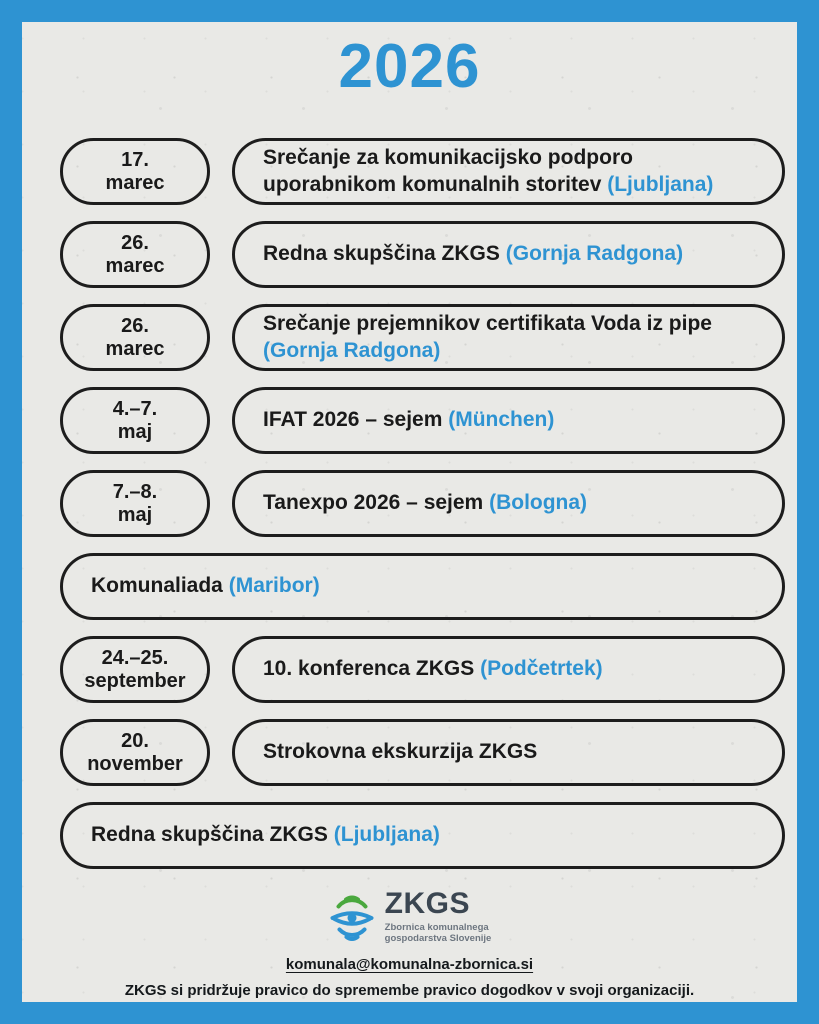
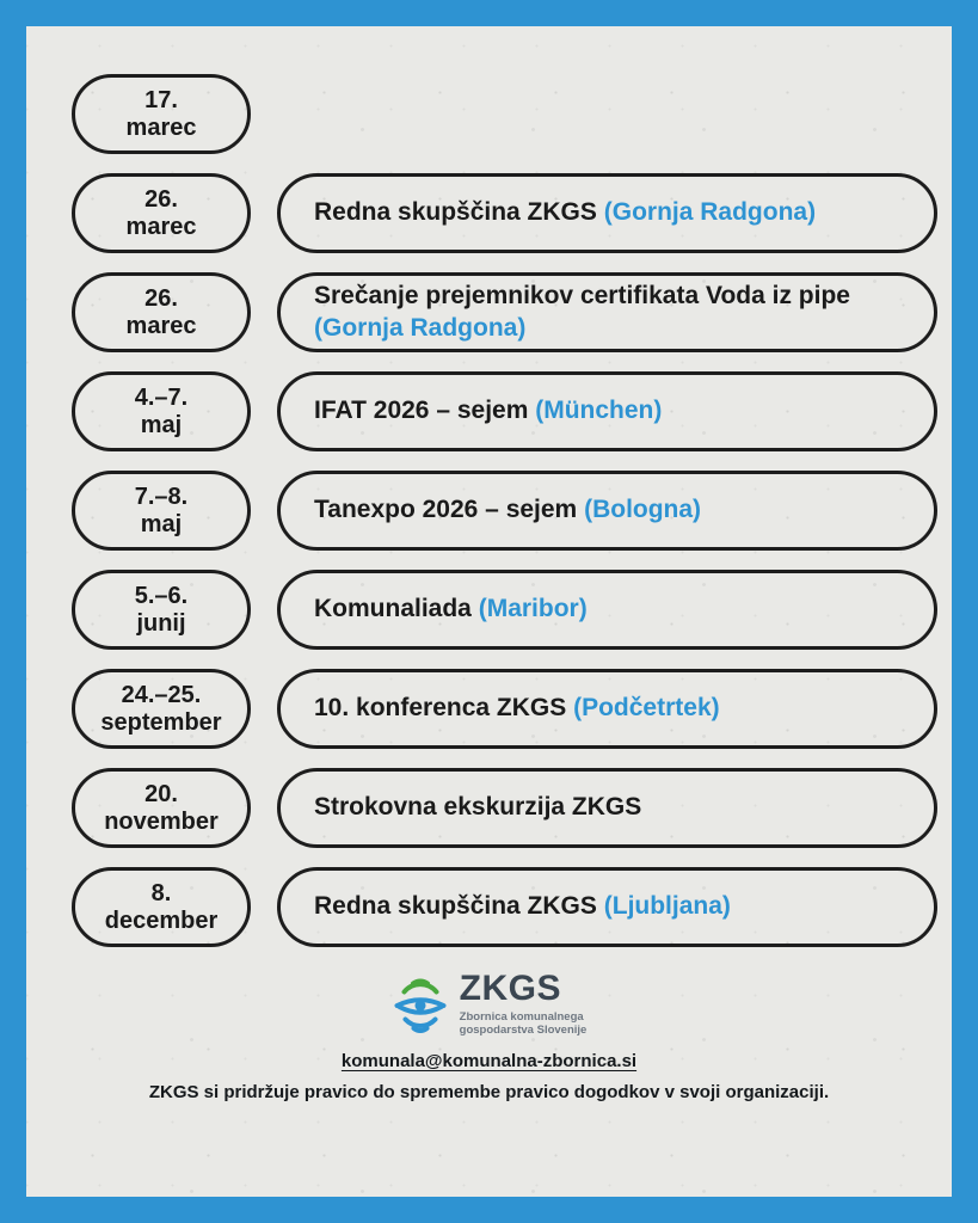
- 2026
  17.
  marec
- Srečanje za komunikacijsko podporo uporabnikom komunalnih storitev (Ljubljana)
  26.
  marec
  Redna skupščina ZKGS (Gornja Radgona)
  26.
  marec
  Srečanje prejemnikov certifikata Voda iz pipe (Gornja Radgona)
  4.–7.
  maj
  IFAT 2026 – sejem (München)
  7.–8.
  maj
  Tanexpo 2026 – sejem (Bologna)
+ 5.–6.
+ junij
  Komunaliada (Maribor)
  24.–25.
  september
  10. konferenca ZKGS (Podčetrtek)
  20.
  november
  Strokovna ekskurzija ZKGS
+ 8.
+ december
  Redna skupščina ZKGS (Ljubljana)
  ZKGS
  Zbornica komunalnega
  gospodarstva Slovenije
  komunala@komunalna-zbornica.si
  ZKGS si pridržuje pravico do spremembe pravico dogodkov v svoji organizaciji.
